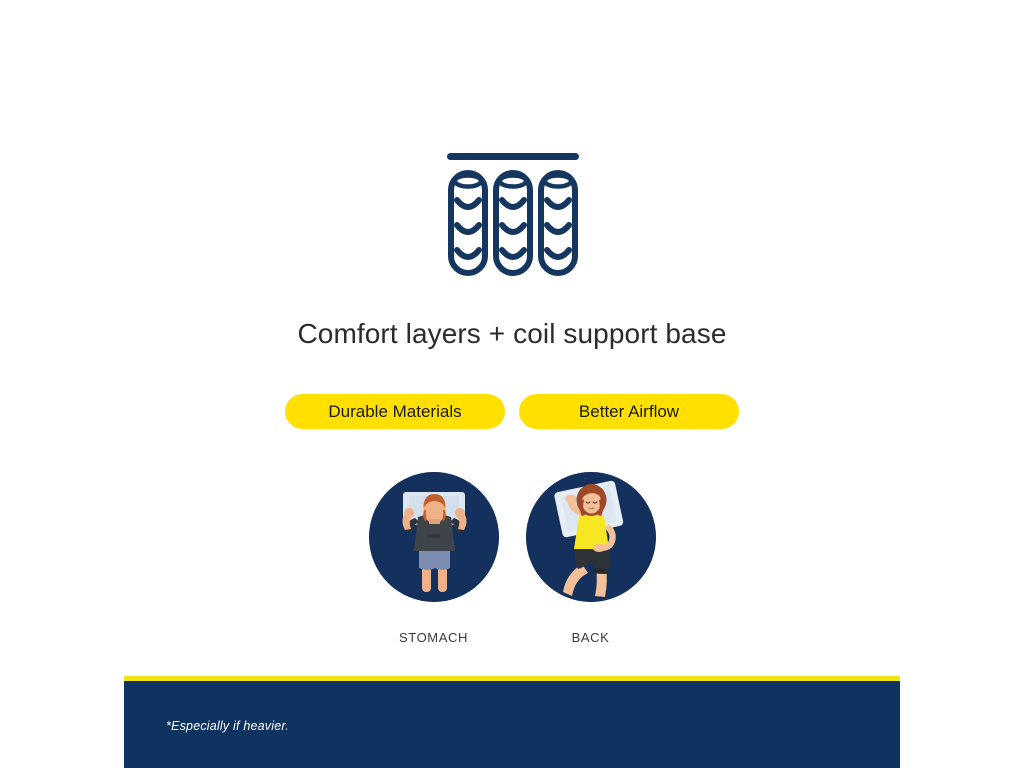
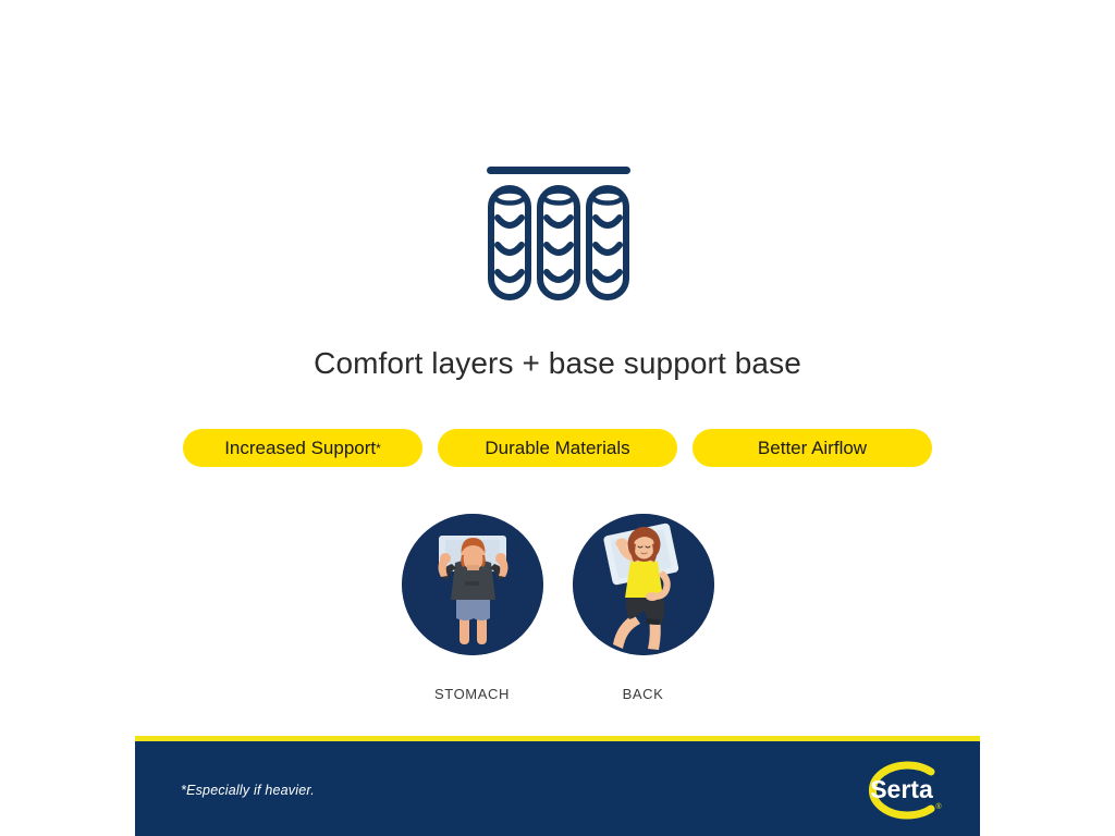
- Comfort layers + coil support base
+ Comfort layers + base support base
+ Increased Support
+ *
  Durable Materials
  Better Airflow
  STOMACH
  BACK
  *Especially if heavier.
+ Serta
